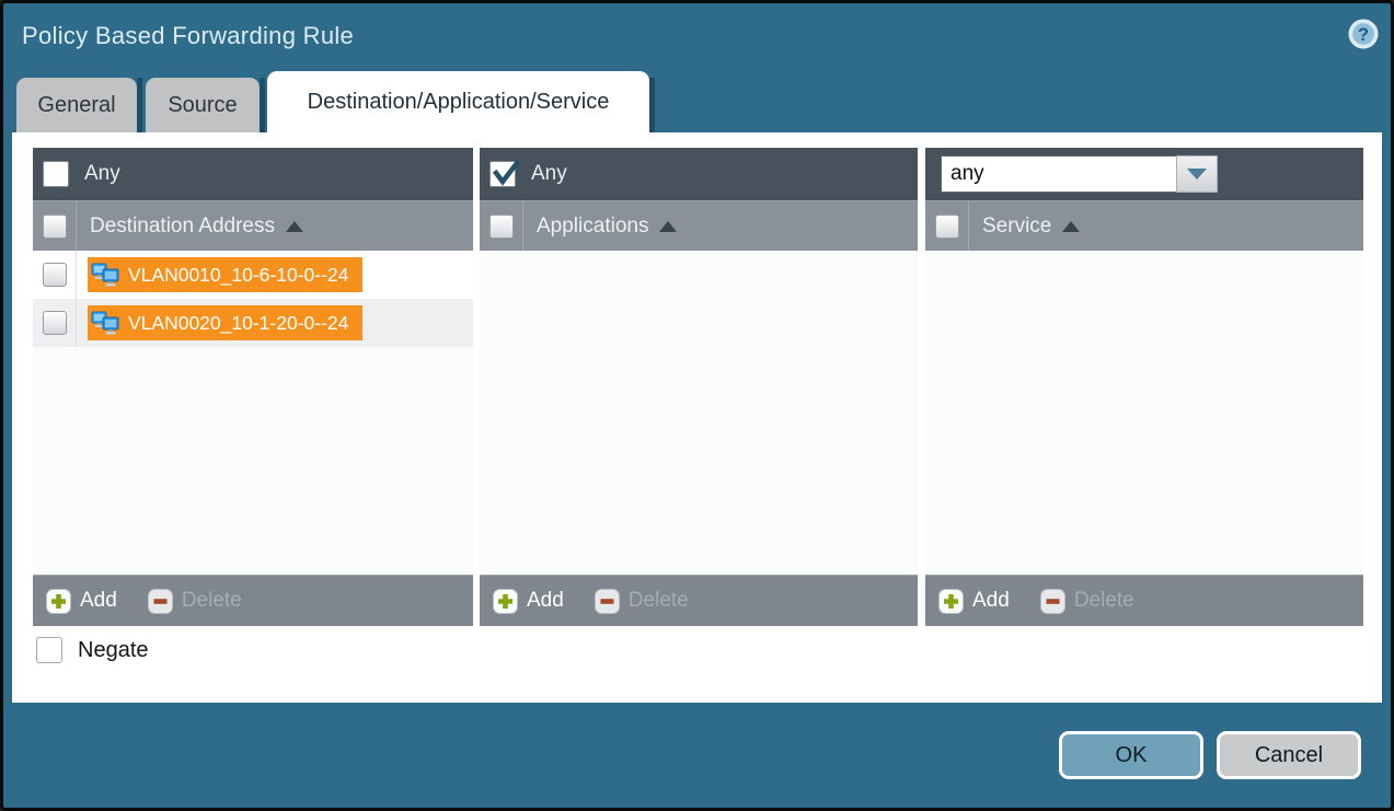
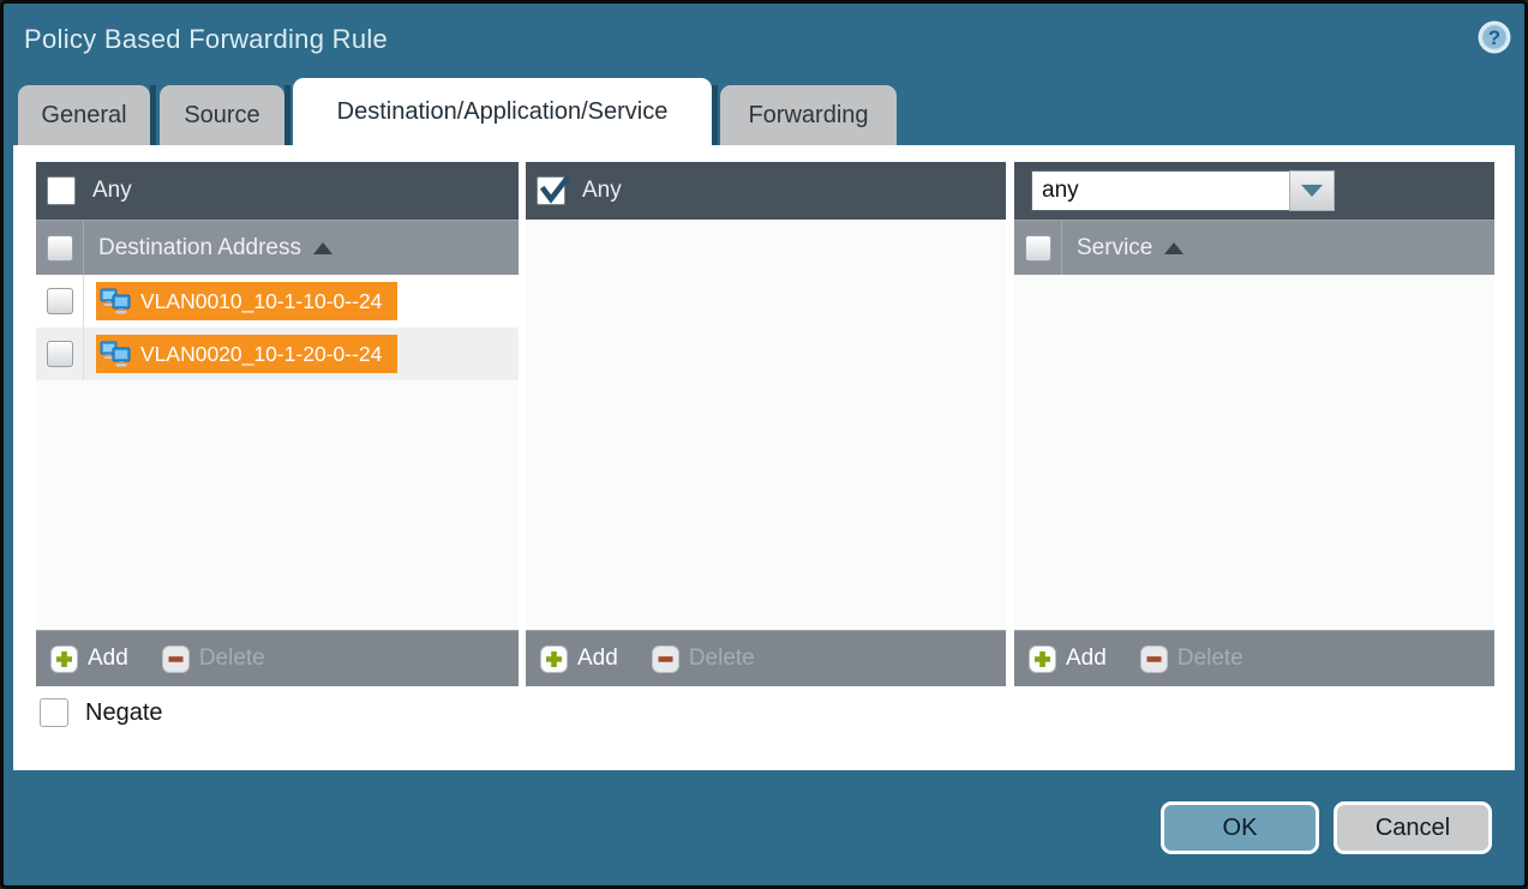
  Policy Based Forwarding Rule
  ?
  General
  Source
  Destination/Application/Service
+ Forwarding
  Any
  Destination Address
- VLAN0010_10-6-10-0--24
+ VLAN0010_10-1-10-0--24
  VLAN0020_10-1-20-0--24
  Add
  Delete
  Any
- Applications
  Add
  Delete
  any
  Service
  Add
  Delete
  Negate
  OK
  Cancel
